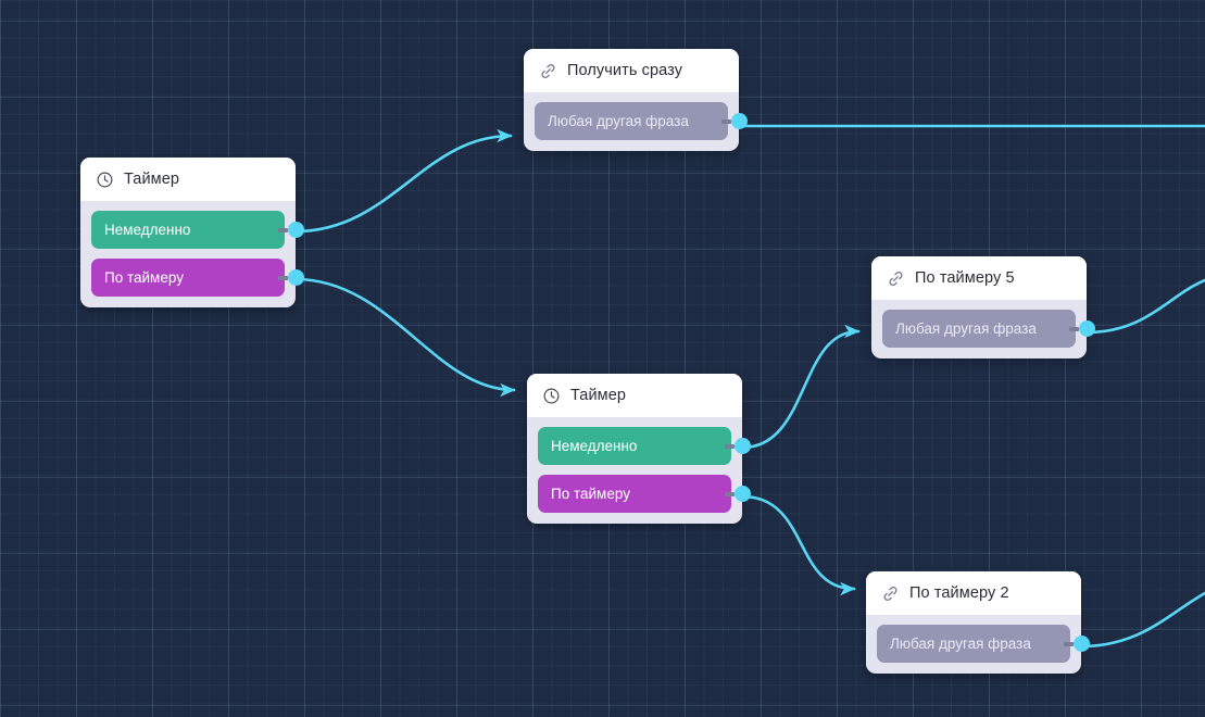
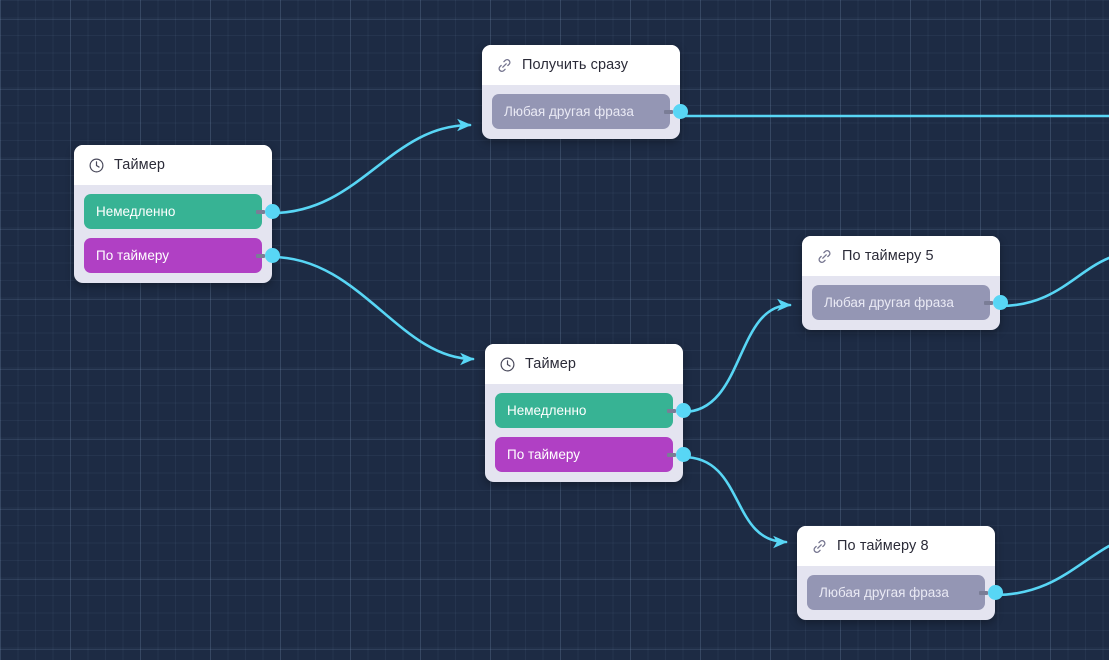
  Таймер
  Немедленно
  По таймеру
  Получить сразу
  Любая другая фраза
  Таймер
  Немедленно
  По таймеру
  По таймеру 5
  Любая другая фраза
- По таймеру 2
+ По таймеру 8
  Любая другая фраза
